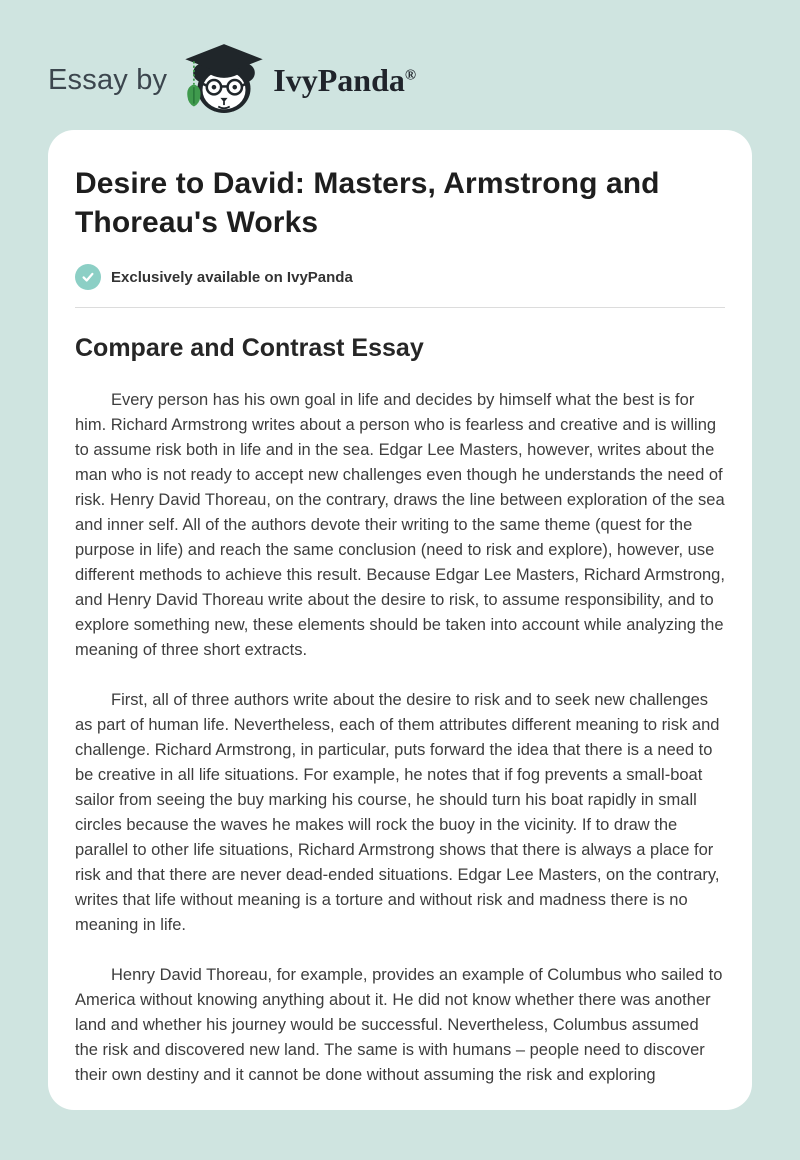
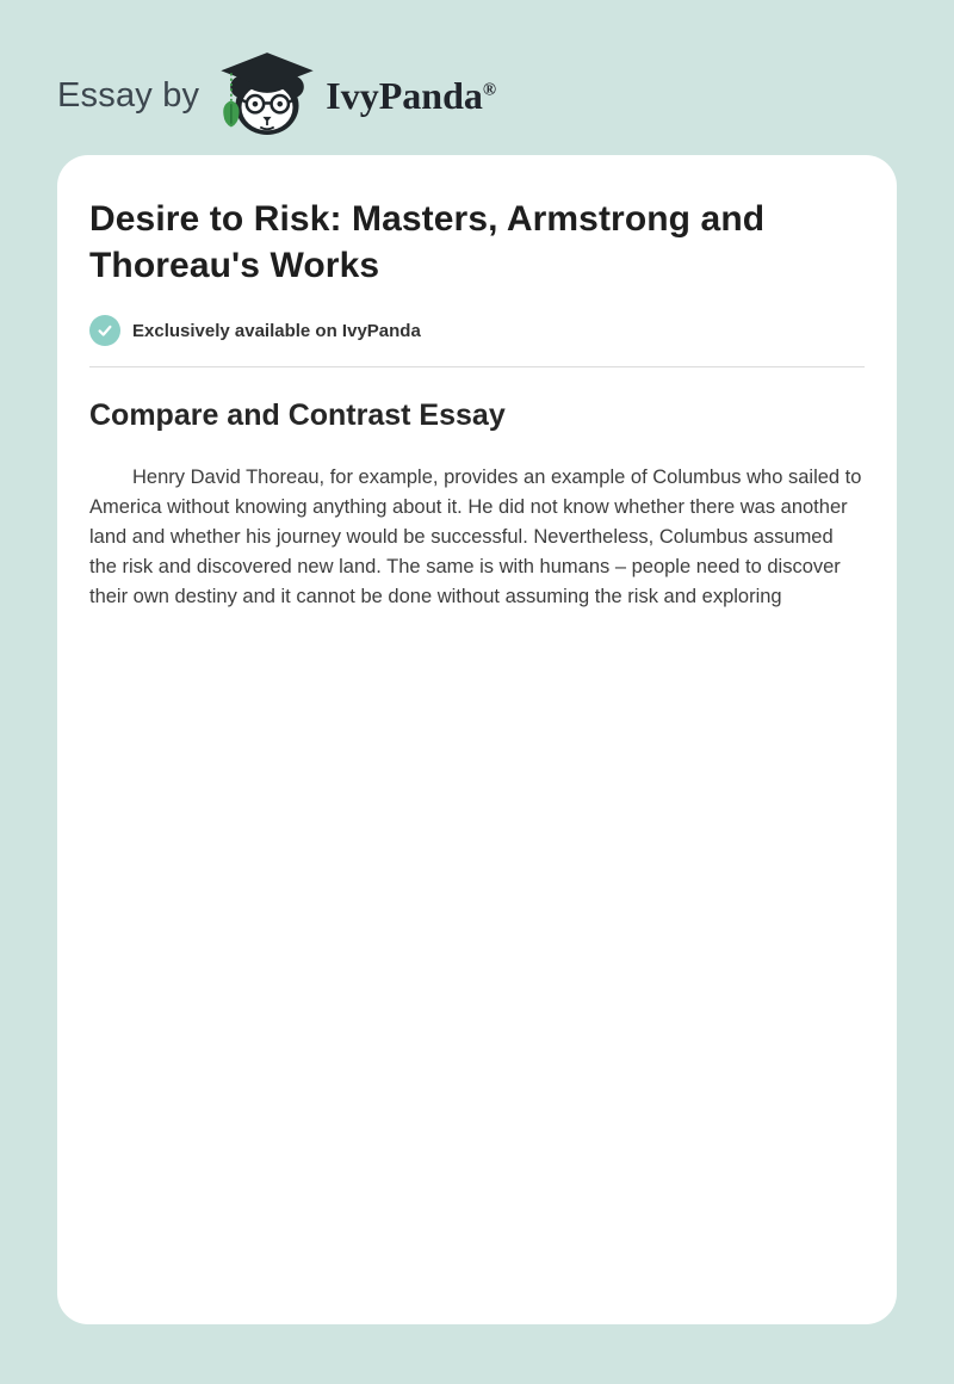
  Essay by
  IvyPanda®
- Desire to David: Masters, Armstrong and Thoreau's Works
+ Desire to Risk: Masters, Armstrong and Thoreau's Works
  Exclusively available on IvyPanda
  Compare and Contrast Essay
- Every person has his own goal in life and decides by himself what the best is for him. Richard Armstrong writes about a person who is fearless and creative and is willing to assume risk both in life and in the sea. Edgar Lee Masters, however, writes about the man who is not ready to accept new challenges even though he understands the need of risk. Henry David Thoreau, on the contrary, draws the line between exploration of the sea and inner self. All of the authors devote their writing to the same theme (quest for the purpose in life) and reach the same conclusion (need to risk and explore), however, use different methods to achieve this result. Because Edgar Lee Masters, Richard Armstrong, and Henry David Thoreau write about the desire to risk, to assume responsibility, and to explore something new, these elements should be taken into account while analyzing the meaning of three short extracts.
- First, all of three authors write about the desire to risk and to seek new challenges as part of human life. Nevertheless, each of them attributes different meaning to risk and challenge. Richard Armstrong, in particular, puts forward the idea that there is a need to be creative in all life situations. For example, he notes that if fog prevents a small-boat sailor from seeing the buy marking his course, he should turn his boat rapidly in small circles because the waves he makes will rock the buoy in the vicinity. If to draw the parallel to other life situations, Richard Armstrong shows that there is always a place for risk and that there are never dead-ended situations. Edgar Lee Masters, on the contrary, writes that life without meaning is a torture and without risk and madness there is no meaning in life.
  Henry David Thoreau, for example, provides an example of Columbus who sailed to America without knowing anything about it. He did not know whether there was another land and whether his journey would be successful. Nevertheless, Columbus assumed the risk and discovered new land. The same is with humans – people need to discover their own destiny and it cannot be done without assuming the risk and exploring
